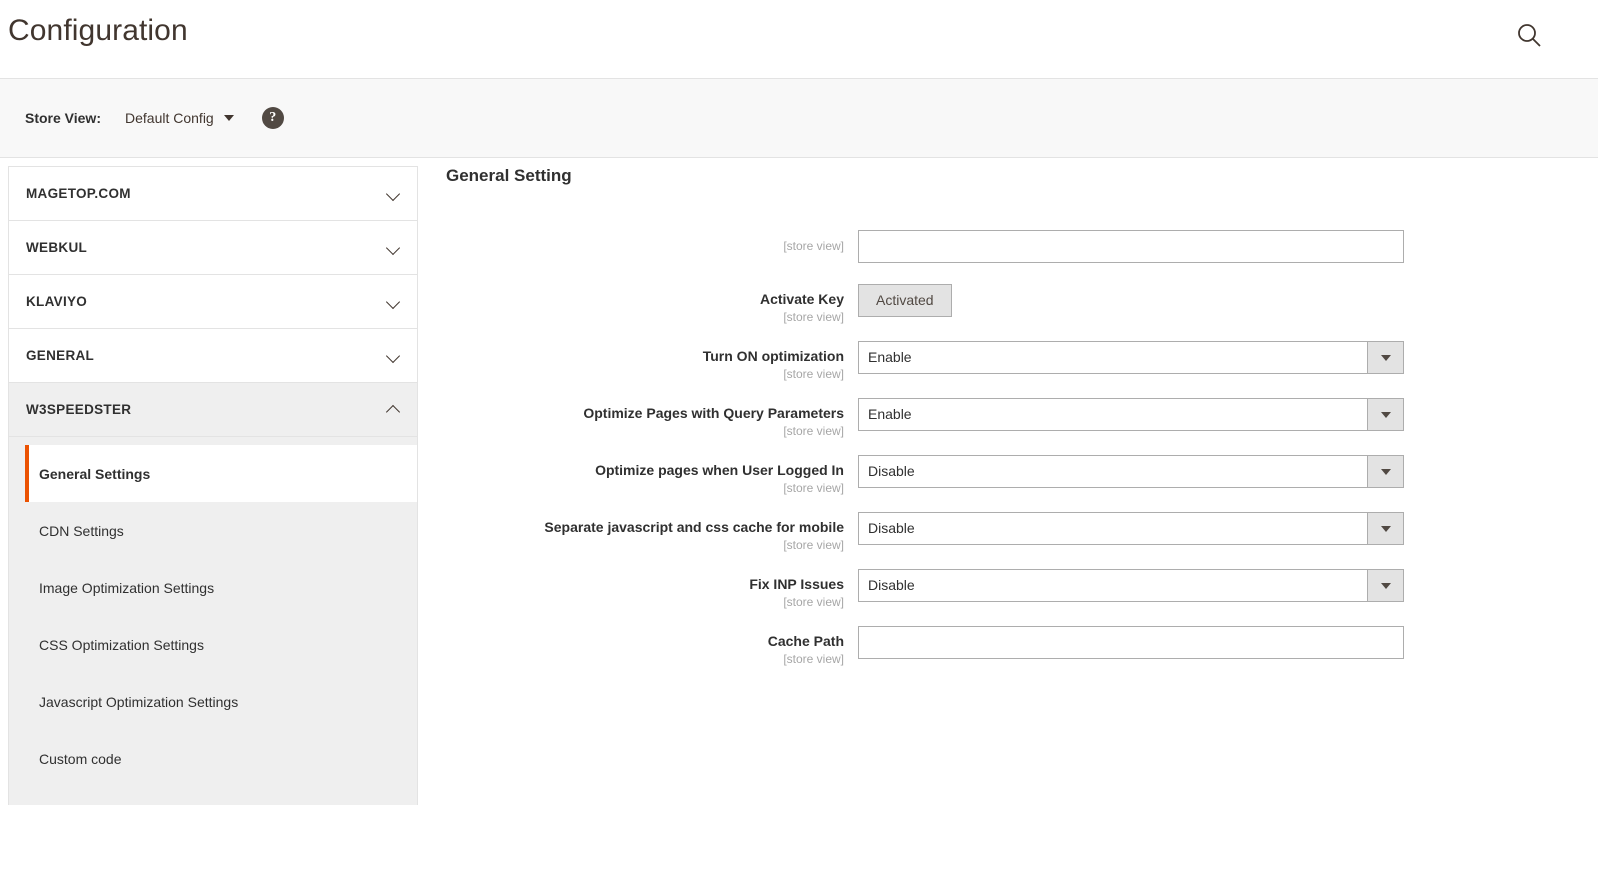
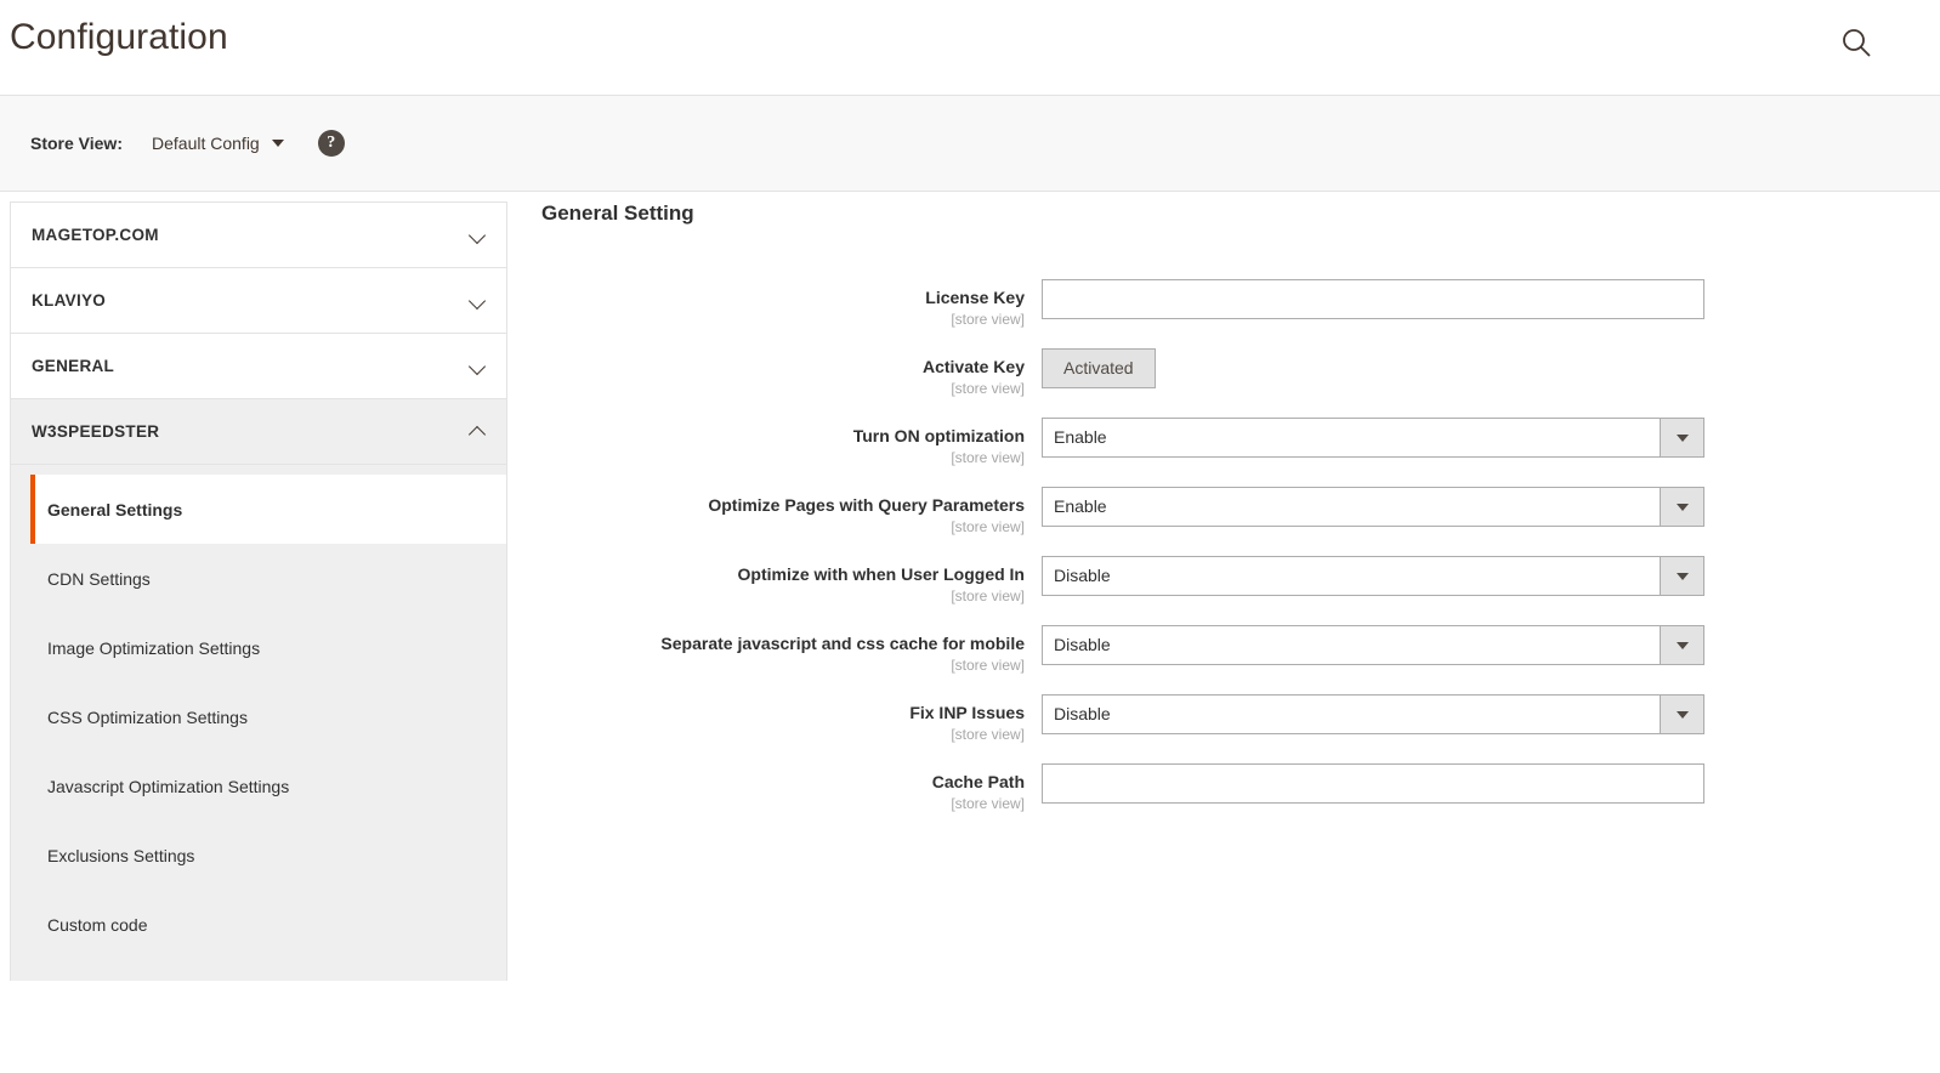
  Configuration
  Store View:
  Default Config
  ?
  MAGETOP.COM
- WEBKUL
  KLAVIYO
  GENERAL
  W3SPEEDSTER
  General Settings
  CDN Settings
  Image Optimization Settings
  CSS Optimization Settings
  Javascript Optimization Settings
+ Exclusions Settings
  Custom code
  General Setting
+ License Key
  [store view]
  Activate Key
  [store view]
  Activated
  Turn ON optimization
  [store view]
  Enable
  Optimize Pages with Query Parameters
  [store view]
  Enable
- Optimize pages when User Logged In
+ Optimize with when User Logged In
  [store view]
  Disable
  Separate javascript and css cache for mobile
  [store view]
  Disable
  Fix INP Issues
  [store view]
  Disable
  Cache Path
  [store view]
